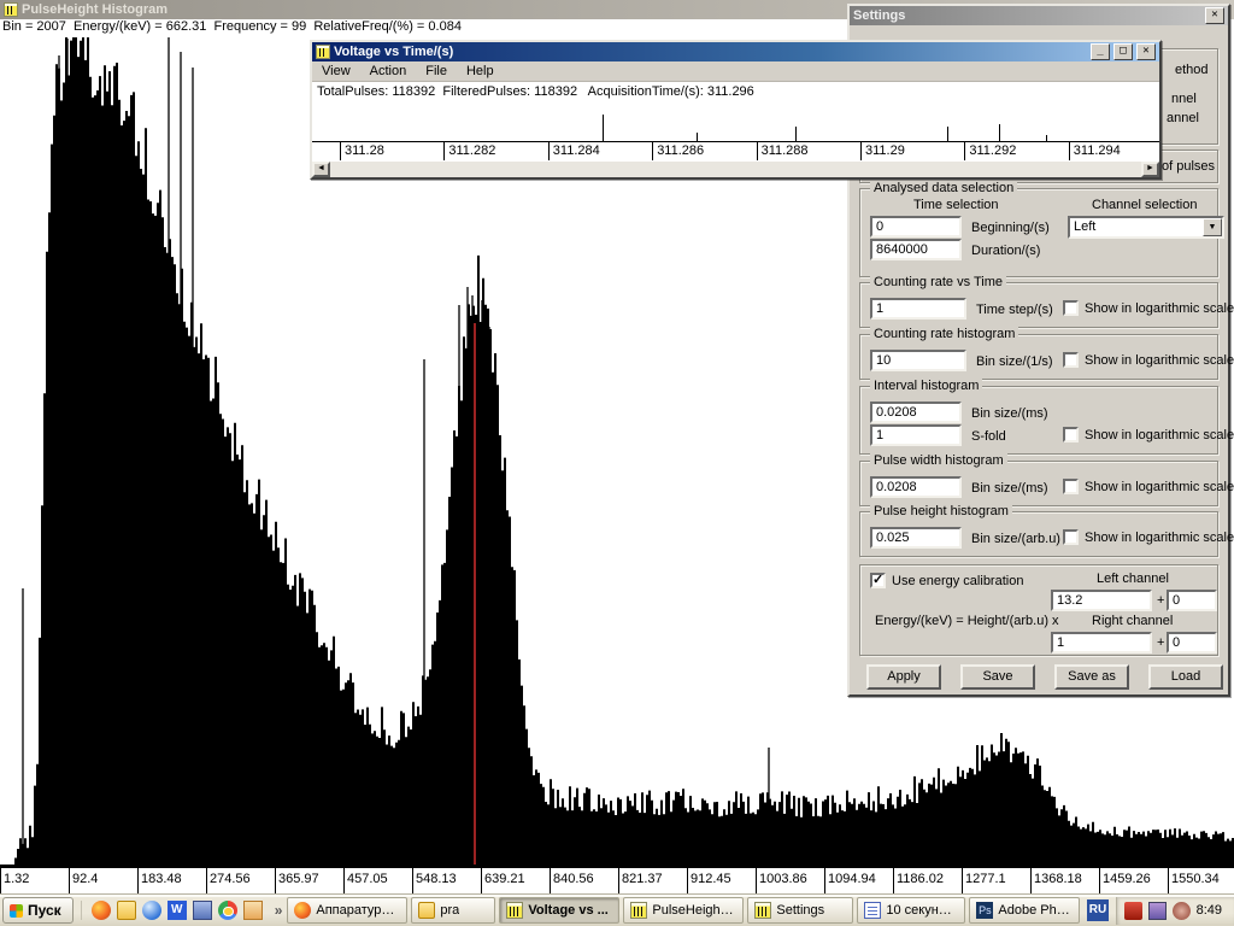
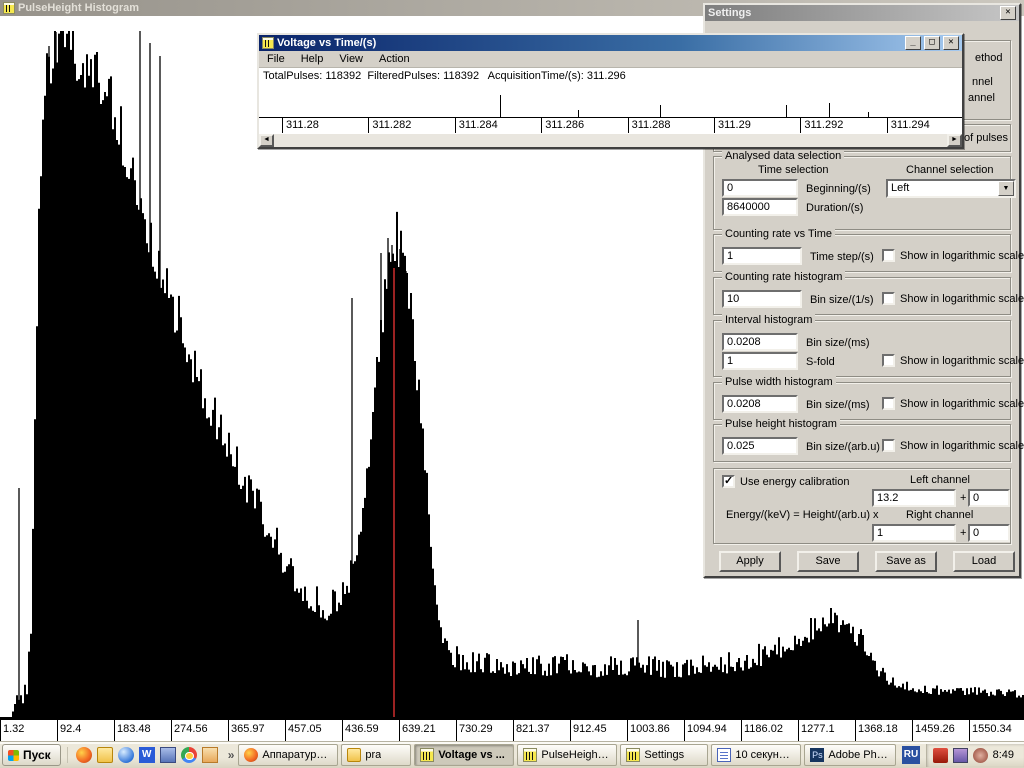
  PulseHeight Histogram
- Bin = 2007 Energy/(keV) = 662.31 Frequency = 99 RelativeFreq/(%) = 0.084
  1.32
  92.4
  183.48
  274.56
  365.97
  457.05
- 548.13
+ 436.59
  639.21
- 840.56
+ 730.29
  821.37
  912.45
  1003.86
  1094.94
  1186.02
  1277.1
  1368.18
  1459.26
  1550.34
  Settings
  ✕
  Analysed data selection
  Time selection
  Channel selection
  0
  Beginning/(s)
  8640000
  Duration/(s)
  Left
  Counting rate vs Time
  1
  Time step/(s)
  Show in logarithmic scale
  Counting rate histogram
  10
  Bin size/(1/s)
  Show in logarithmic scale
  Interval histogram
  0.0208
  Bin size/(ms)
  1
  S-fold
  Show in logarithmic scale
  Pulse width histogram
  0.0208
  Bin size/(ms)
  Show in logarithmic scale
  Pulse height histogram
  0.025
  Bin size/(arb.u)
  Show in logarithmic scale
  Use energy calibration
  Left channel
  13.2
  +
  0
  Energy/(keV) = Height/(arb.u) x
  Right channel
  1
  +
  0
  ethod
  nnel
  annel
  of pulses
  Apply
  Save
  Save as
  Load
  Voltage vs Time/(s)
  _
  □
  ✕
- View
+ File
- Action
+ Help
- File
+ View
- Help
+ Action
  TotalPulses: 118392 FilteredPulses: 118392 AcquisitionTime/(s): 311.296
  311.28
  311.282
  311.284
  311.286
  311.288
  311.29
  311.292
  311.294
  Пуск
  »
  Аппаратура ..
  pra
  Voltage vs ...
  PulseHeight H
  Settings
  10 секунд.d
  Adobe Photo
  RU
  8:49
